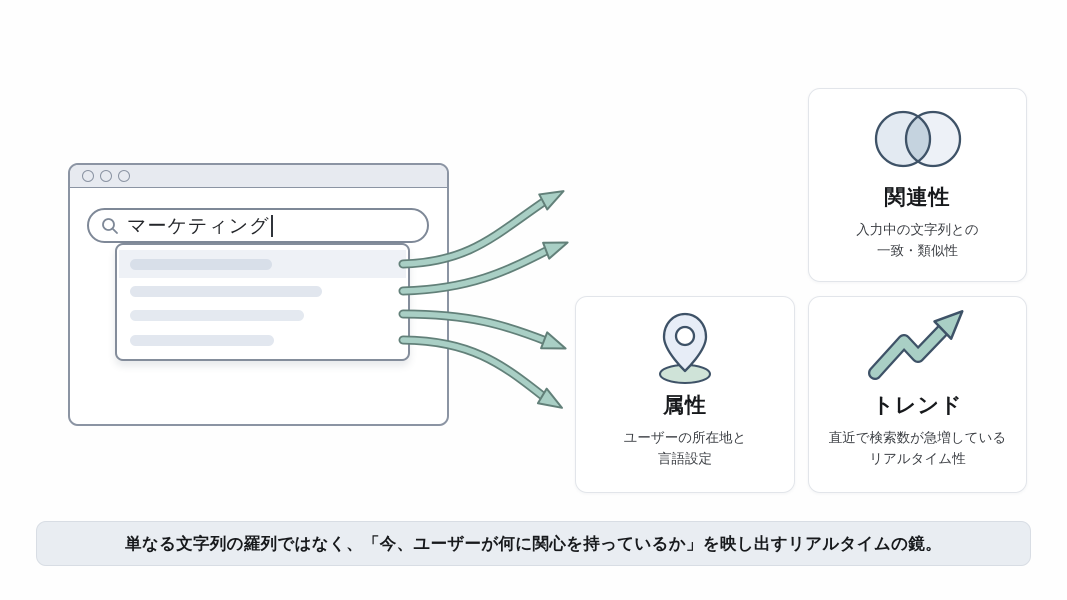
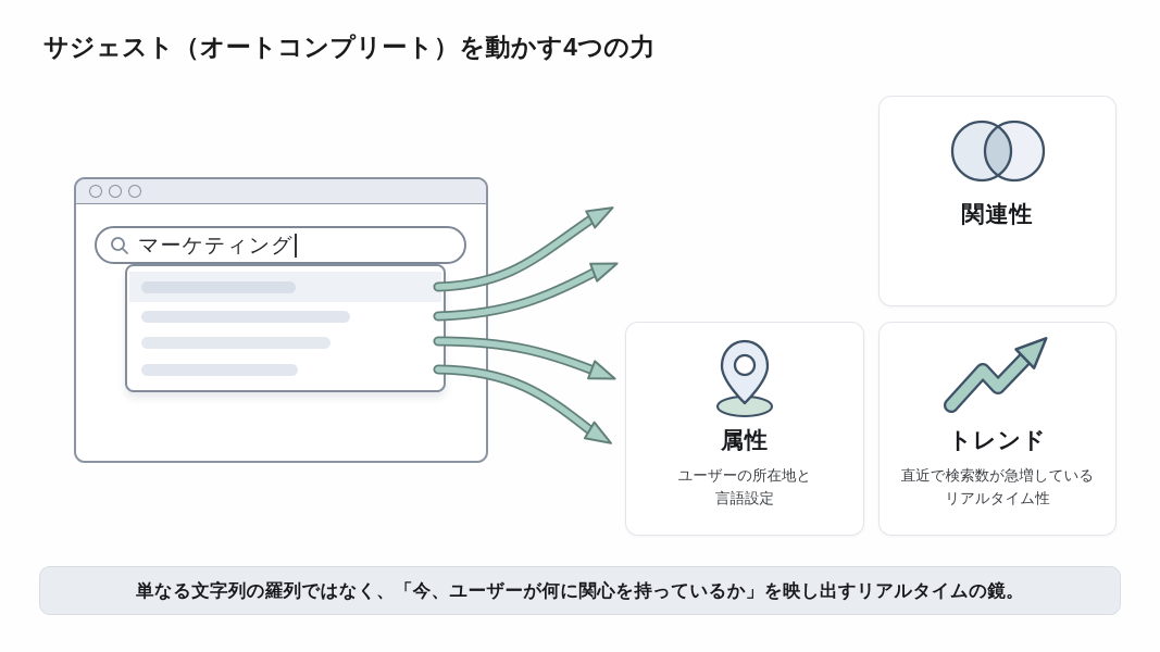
+ サジェスト（オートコンプリート）を動かす4つの力
  マーケティング
  関連性
- 入力中の文字列との
- 一致・類似性
  属性
  ユーザーの所在地と
  言語設定
  トレンド
  直近で検索数が急増している
  リアルタイム性
  単なる文字列の羅列ではなく、「今、ユーザーが何に関心を持っているか」を映し出すリアルタイムの鏡。
